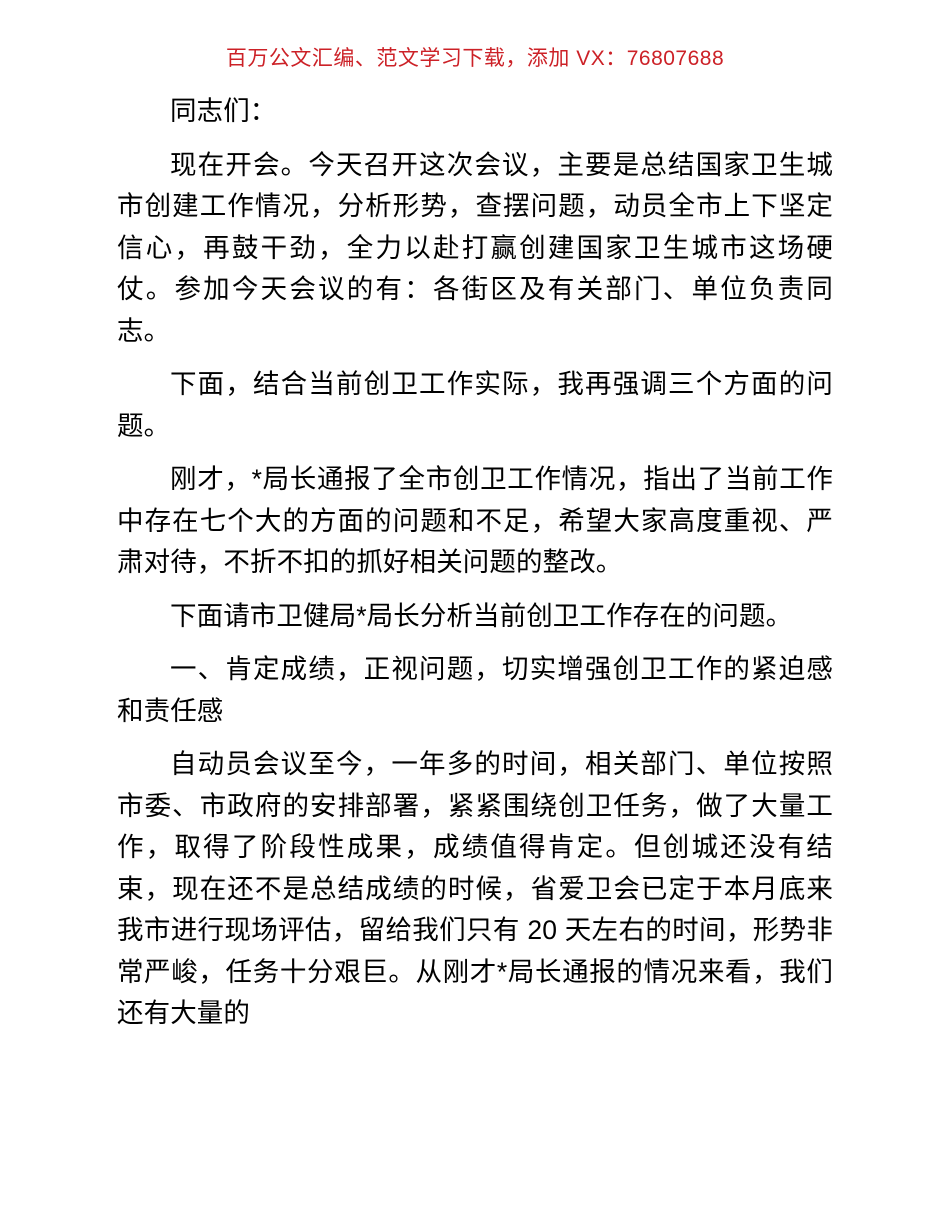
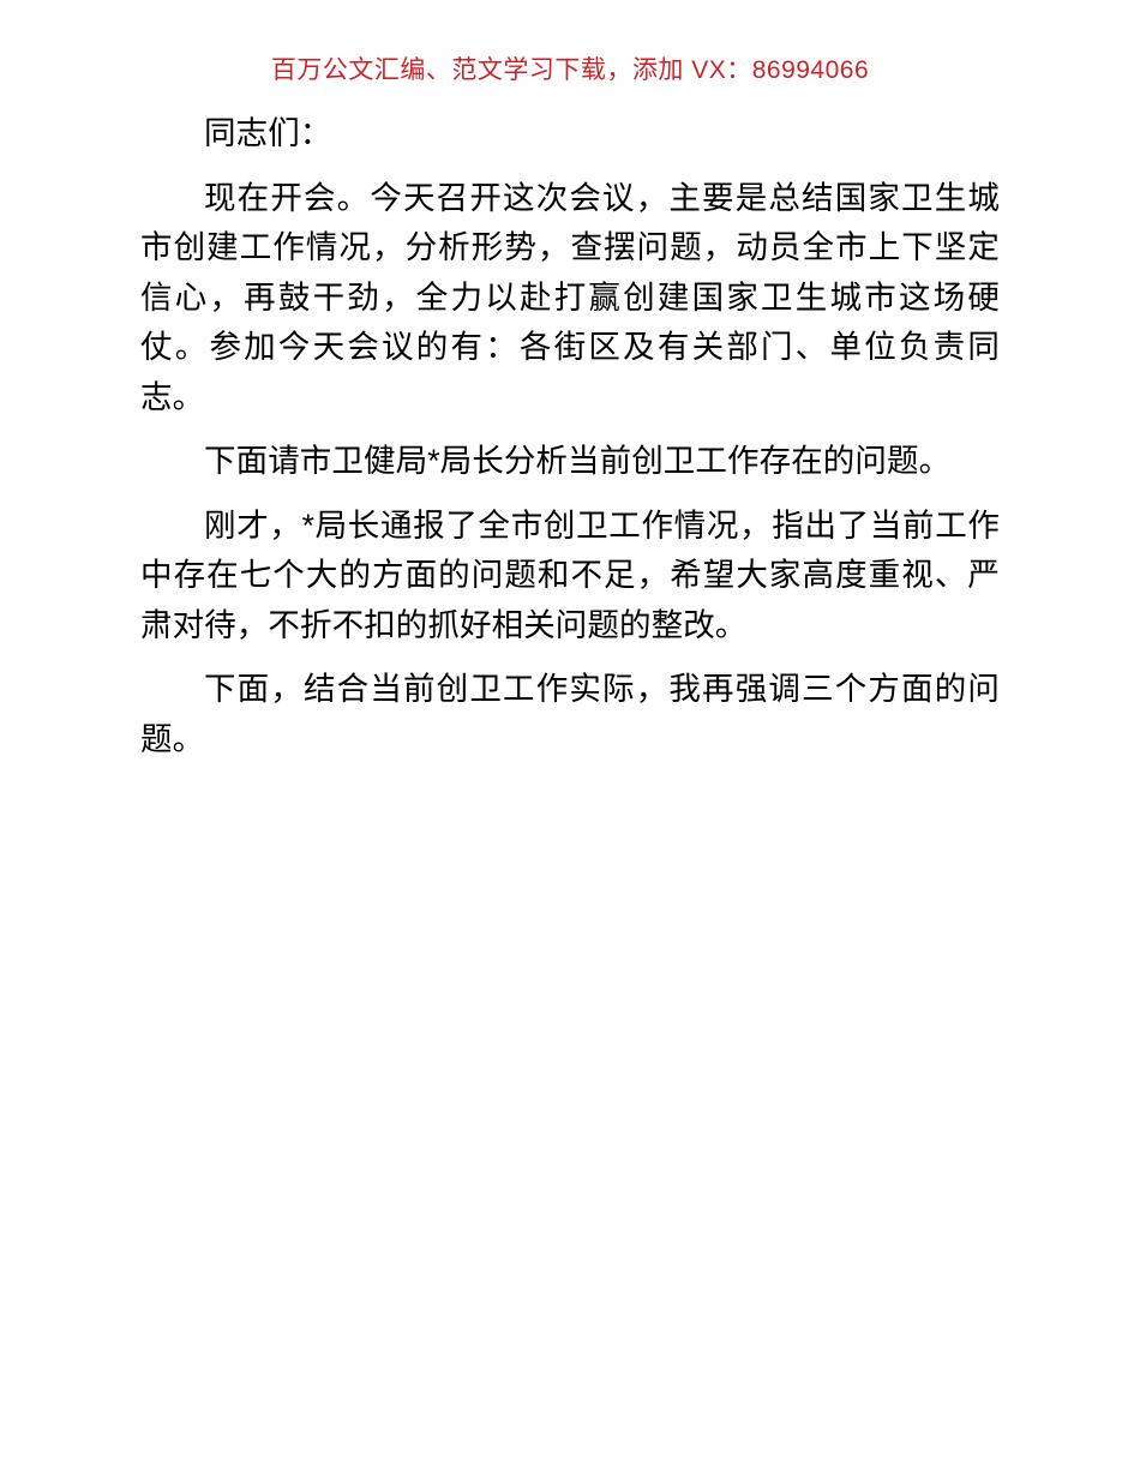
- 百万公文汇编、范文学习下载，添加 VX：76807688
+ 百万公文汇编、范文学习下载，添加 VX：86994066
  同志们：
  现在开会。今天召开这次会议，主要是总结国家卫生城市创建工作情况，分析形势，查摆问题，动员全市上下坚定信心，再鼓干劲，全力以赴打赢创建国家卫生城市这场硬仗。参加今天会议的有：各街区及有关部门、单位负责同志。
- 下面，结合当前创卫工作实际，我再强调三个方面的问题。
+ 下面请市卫健局*局长分析当前创卫工作存在的问题。
  刚才，*局长通报了全市创卫工作情况，指出了当前工作中存在七个大的方面的问题和不足，希望大家高度重视、严肃对待，不折不扣的抓好相关问题的整改。
- 下面请市卫健局*局长分析当前创卫工作存在的问题。
+ 下面，结合当前创卫工作实际，我再强调三个方面的问题。
- 一、肯定成绩，正视问题，切实增强创卫工作的紧迫感和责任感
- 自动员会议至今，一年多的时间，相关部门、单位按照市委、市政府的安排部署，紧紧围绕创卫任务，做了大量工作，取得了阶段性成果，成绩值得肯定。但创城还没有结束，现在还不是总结成绩的时候，省爱卫会已定于本月底来我市进行现场评估，留给我们只有 20 天左右的时间，形势非常严峻，任务十分艰巨。从刚才*局长通报的情况来看，我们还有大量的
